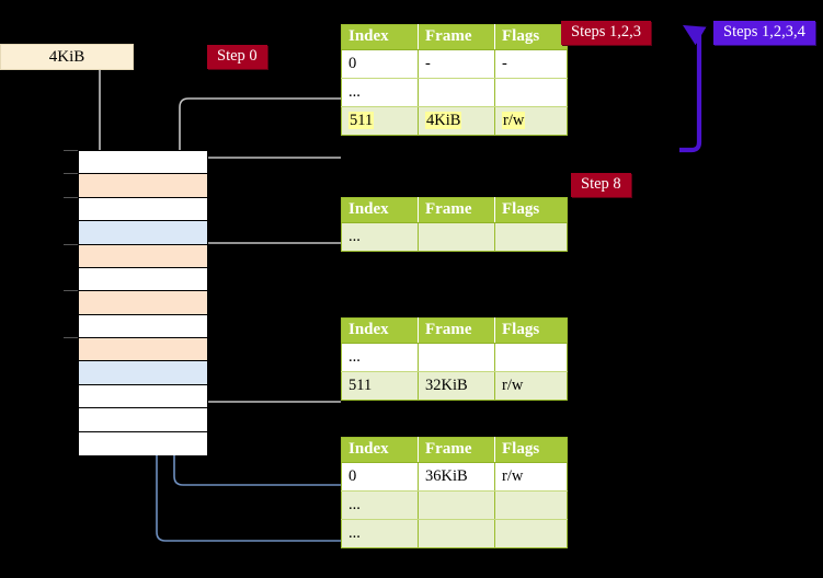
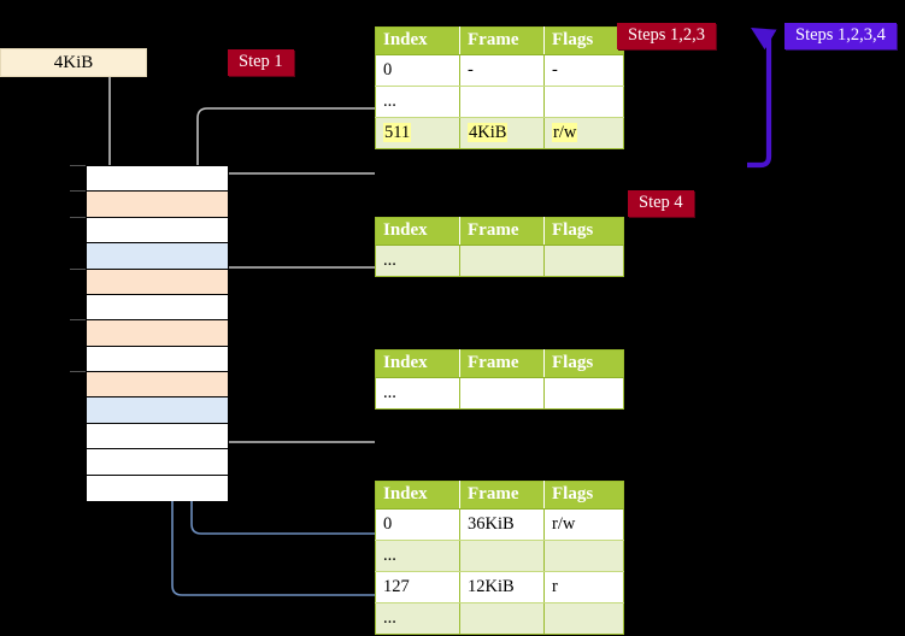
  4KiB
  Index	Frame	Flags
  0	-	-
  ...
  511	4KiB	r/w
  Index	Frame	Flags
  ...
  Index	Frame	Flags
  ...
- 511	32KiB	r/w
  Index	Frame	Flags
  0	36KiB	r/w
  ...
+ 127	12KiB	r
  ...
- Step 0
+ Step 1
  Steps 1,2,3
  Steps 1,2,3,4
- Step 8
+ Step 4
